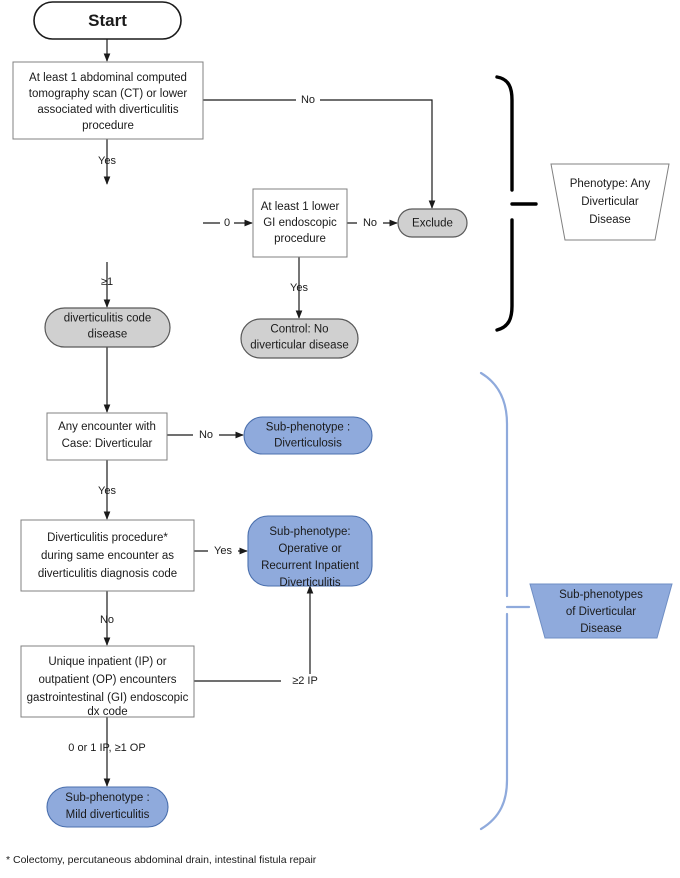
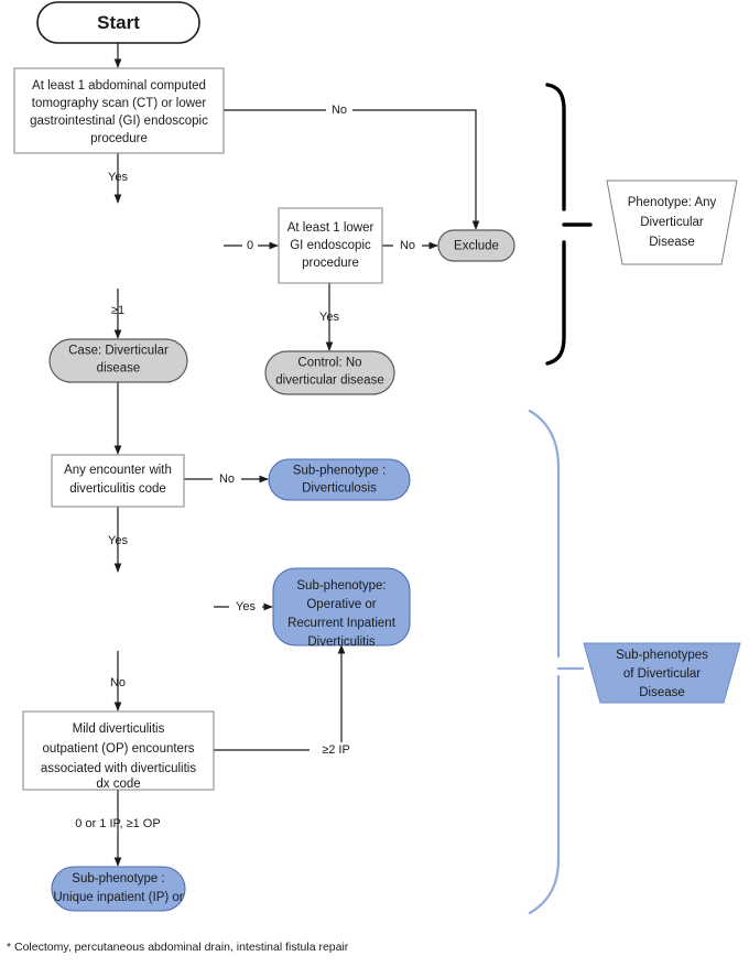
  Start
  At least 1 abdominal computed
  tomography scan (CT) or lower
- associated with diverticulitis
+ gastrointestinal (GI) endoscopic
  procedure
  At least 1 lower
  GI endoscopic
  procedure
  Exclude
- diverticulitis code
+ Case: Diverticular
  disease
  Control: No
  diverticular disease
  Any encounter with
- Case: Diverticular
+ diverticulitis code
  Sub-phenotype :
  Diverticulosis
- Diverticulitis procedure*
- during same encounter as
- diverticulitis diagnosis code
  Sub-phenotype:
  Operative or
  Recurrent Inpatient
  Diverticulitis
- Unique inpatient (IP) or
+ Mild diverticulitis
  outpatient (OP) encounters
- gastrointestinal (GI) endoscopic
+ associated with diverticulitis
  dx code
  Sub-phenotype :
- Mild diverticulitis
+ Unique inpatient (IP) or
  No
  Yes
  0
  No
  ≥1
  Yes
  No
  Yes
  Yes
  No
  ≥2 IP
  0 or 1 IP, ≥1 OP
  Phenotype: Any
  Diverticular
  Disease
  Sub-phenotypes
  of Diverticular
  Disease
  * Colectomy, percutaneous abdominal drain, intestinal fistula repair
